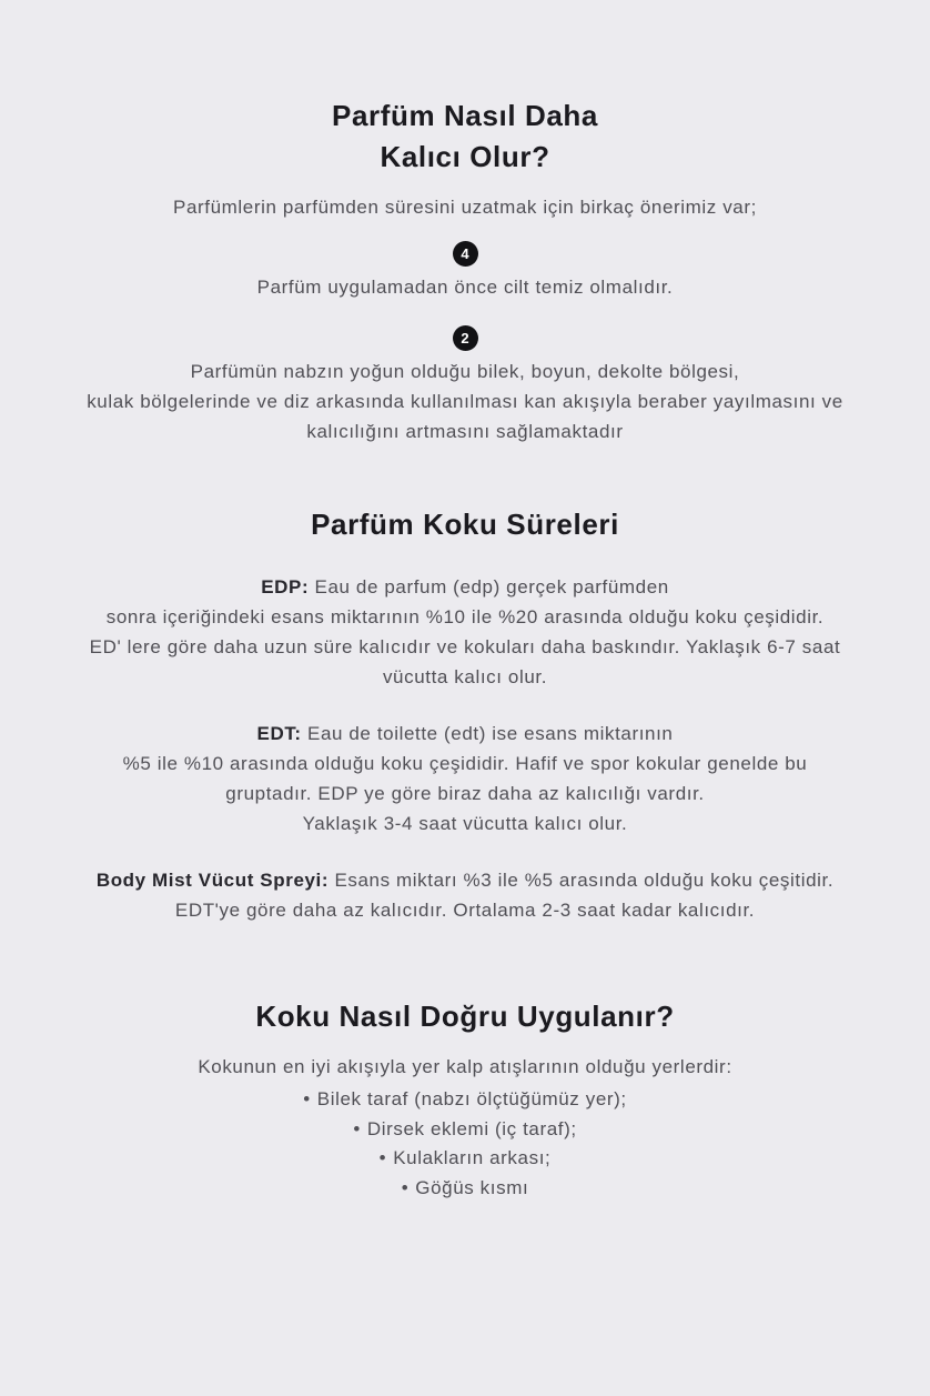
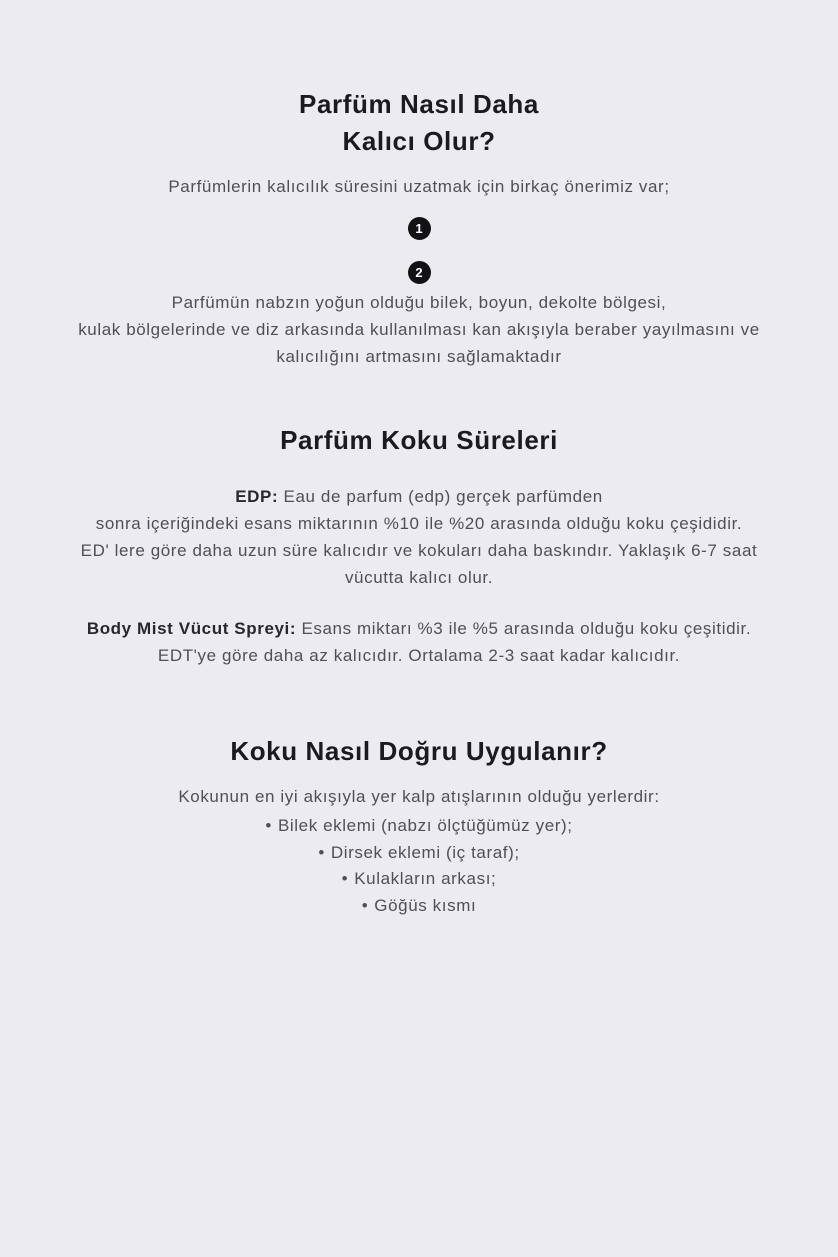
  Parfüm Nasıl Daha
  Kalıcı Olur?
- Parfümlerin parfümden süresini uzatmak için birkaç önerimiz var;
+ Parfümlerin kalıcılık süresini uzatmak için birkaç önerimiz var;
- 4
+ 1
- Parfüm uygulamadan önce cilt temiz olmalıdır.
  2
  Parfümün nabzın yoğun olduğu bilek, boyun, dekolte bölgesi,
  kulak bölgelerinde ve diz arkasında kullanılması kan akışıyla beraber yayılmasını ve
  kalıcılığını artmasını sağlamaktadır
  Parfüm Koku Süreleri
  EDP: Eau de parfum (edp) gerçek parfümden
  sonra içeriğindeki esans miktarının %10 ile %20 arasında olduğu koku çeşididir.
  ED' lere göre daha uzun süre kalıcıdır ve kokuları daha baskındır. Yaklaşık 6-7 saat
  vücutta kalıcı olur.
- EDT: Eau de toilette (edt) ise esans miktarının
- %5 ile %10 arasında olduğu koku çeşididir. Hafif ve spor kokular genelde bu
- gruptadır. EDP ye göre biraz daha az kalıcılığı vardır.
- Yaklaşık 3-4 saat vücutta kalıcı olur.
  Body Mist Vücut Spreyi: Esans miktarı %3 ile %5 arasında olduğu koku çeşitidir.
  EDT'ye göre daha az kalıcıdır. Ortalama 2-3 saat kadar kalıcıdır.
  Koku Nasıl Doğru Uygulanır?
  Kokunun en iyi akışıyla yer kalp atışlarının olduğu yerlerdir:
- • Bilek taraf (nabzı ölçtüğümüz yer);
+ • Bilek eklemi (nabzı ölçtüğümüz yer);
  • Dirsek eklemi (iç taraf);
  • Kulakların arkası;
  • Göğüs kısmı
